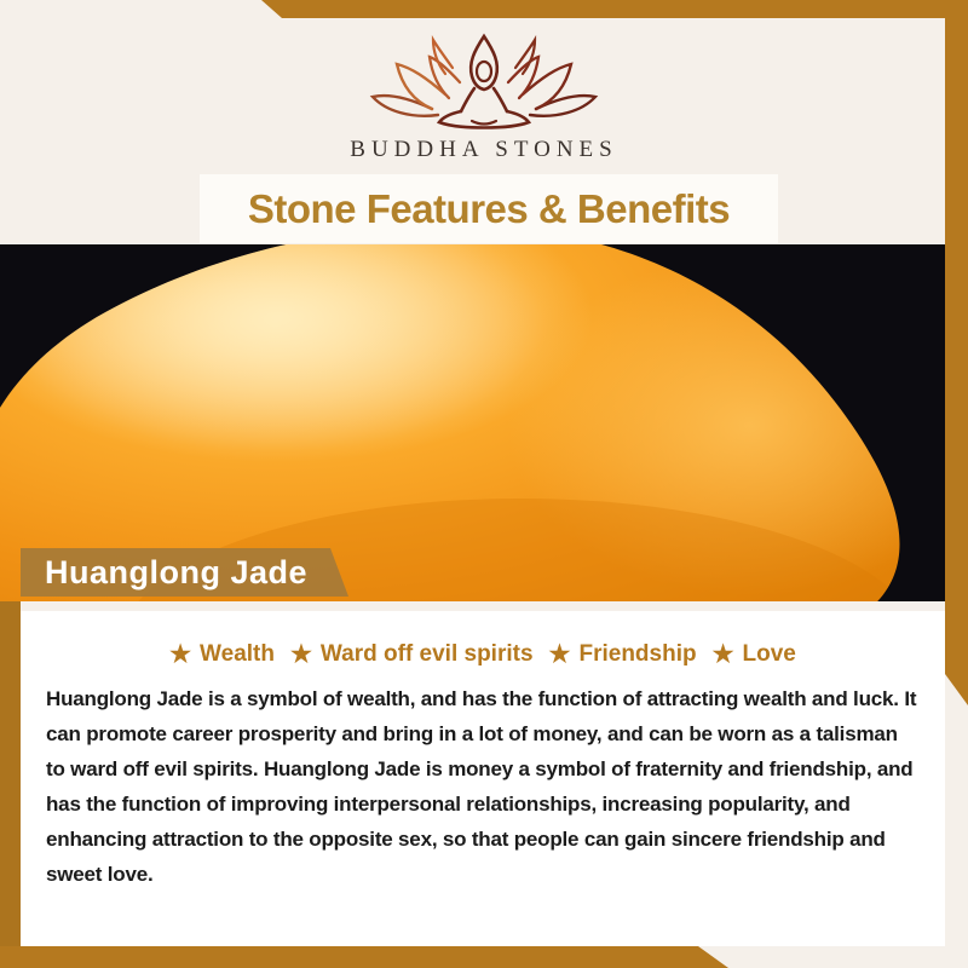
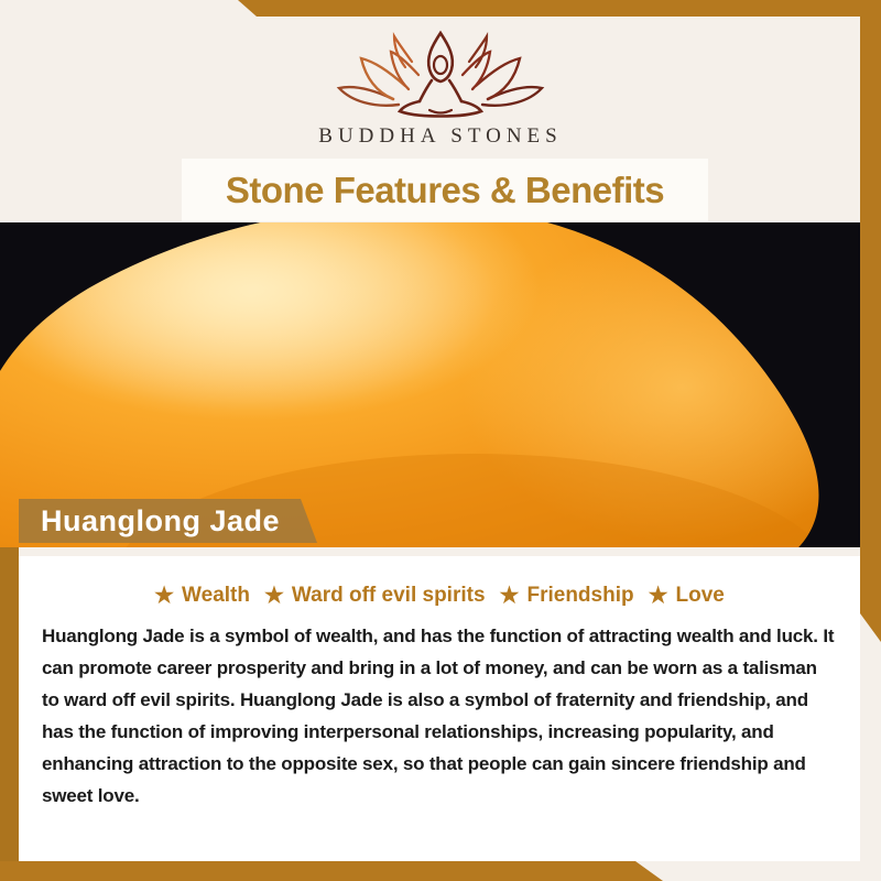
  BUDDHA STONES
  Stone Features & Benefits
  Huanglong Jade
  ★
  Wealth
  ★
  Ward off evil spirits
  ★
  Friendship
  ★
  Love
- Huanglong Jade is a symbol of wealth, and has the function of attracting wealth and luck. It can promote career prosperity and bring in a lot of money, and can be worn as a talisman to ward off evil spirits. Huanglong Jade is money a symbol of fraternity and friendship, and has the function of improving interpersonal relationships, increasing popularity, and enhancing attraction to the opposite sex, so that people can gain sincere friendship and sweet love.
+ Huanglong Jade is a symbol of wealth, and has the function of attracting wealth and luck. It can promote career prosperity and bring in a lot of money, and can be worn as a talisman to ward off evil spirits. Huanglong Jade is also a symbol of fraternity and friendship, and has the function of improving interpersonal relationships, increasing popularity, and enhancing attraction to the opposite sex, so that people can gain sincere friendship and sweet love.
